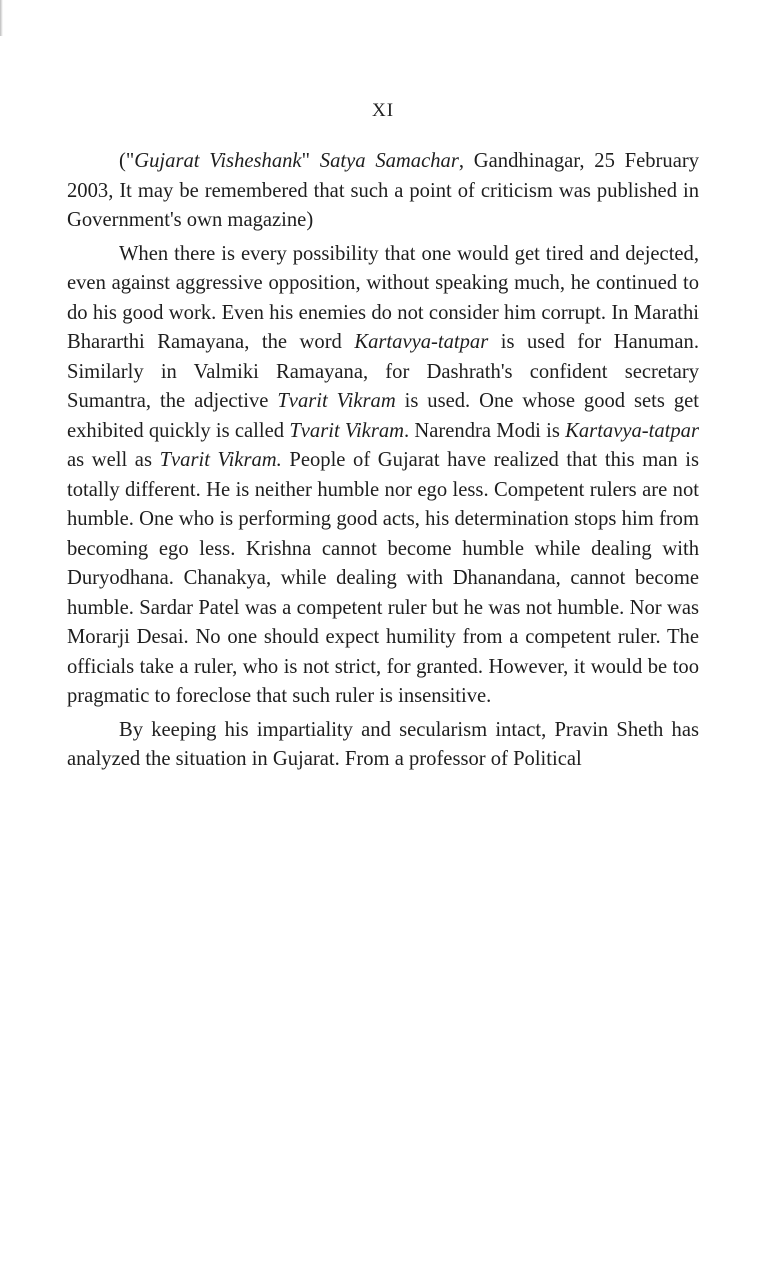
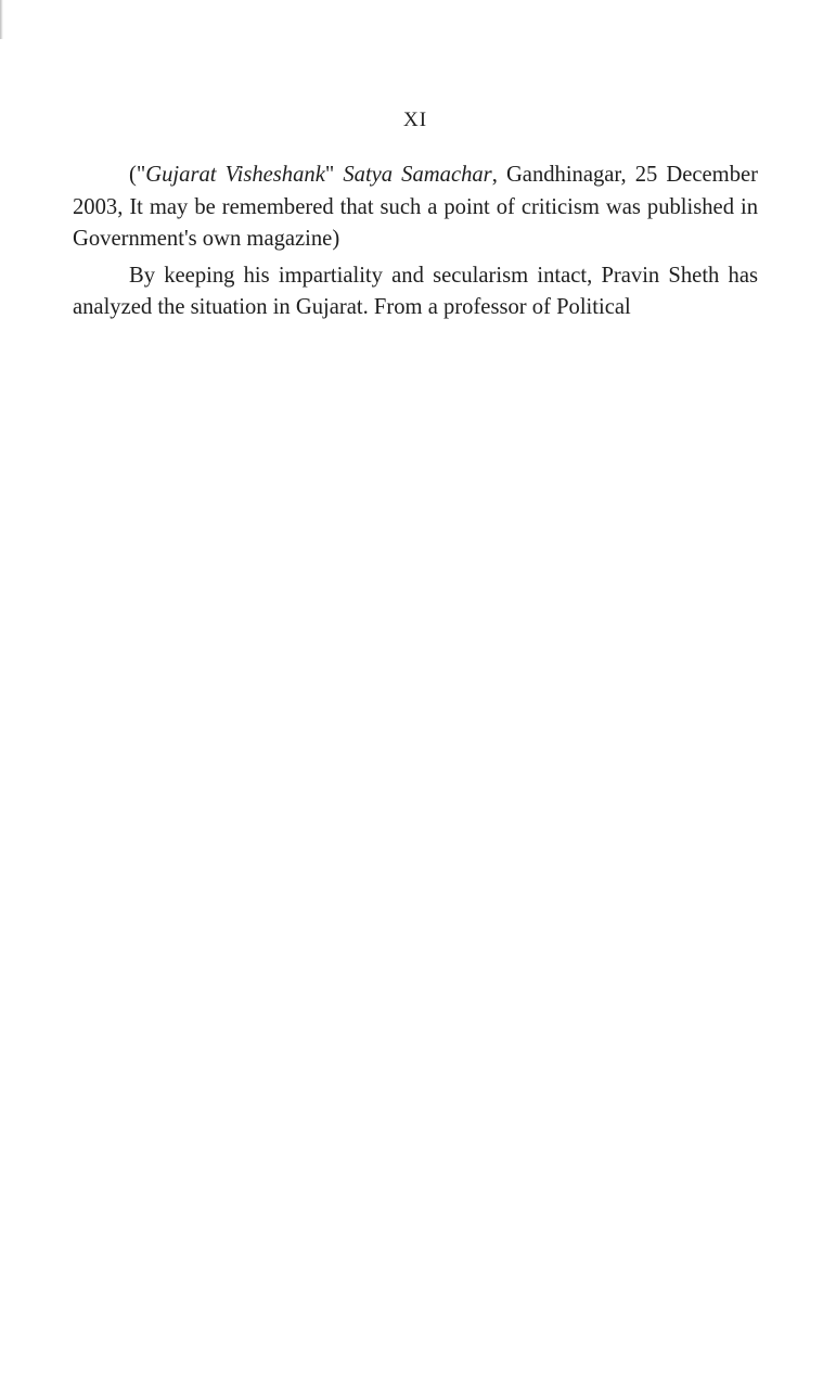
  XI
- ("Gujarat Visheshank" Satya Samachar, Gandhinagar, 25 February 2003, It may be remembered that such a point of criticism was published in Government's own magazine)
+ ("Gujarat Visheshank" Satya Samachar, Gandhinagar, 25 December 2003, It may be remembered that such a point of criticism was published in Government's own magazine)
- When there is every possibility that one would get tired and dejected, even against aggressive opposition, without speaking much, he continued to do his good work. Even his enemies do not consider him corrupt. In Marathi Bhararthi Ramayana, the word Kartavya-tatpar is used for Hanuman. Similarly in Valmiki Ramayana, for Dashrath's confident secretary Sumantra, the adjective Tvarit Vikram is used. One whose good sets get exhibited quickly is called Tvarit Vikram. Narendra Modi is Kartavya-tatpar as well as Tvarit Vikram. People of Gujarat have realized that this man is totally different. He is neither humble nor ego less. Competent rulers are not humble. One who is performing good acts, his determination stops him from becoming ego less. Krishna cannot become humble while dealing with Duryodhana. Chanakya, while dealing with Dhanandana, cannot become humble. Sardar Patel was a competent ruler but he was not humble. Nor was Morarji Desai. No one should expect humility from a competent ruler. The officials take a ruler, who is not strict, for granted. However, it would be too pragmatic to foreclose that such ruler is insensitive.
  By keeping his impartiality and secularism intact, Pravin Sheth has analyzed the situation in Gujarat. From a professor of Political
